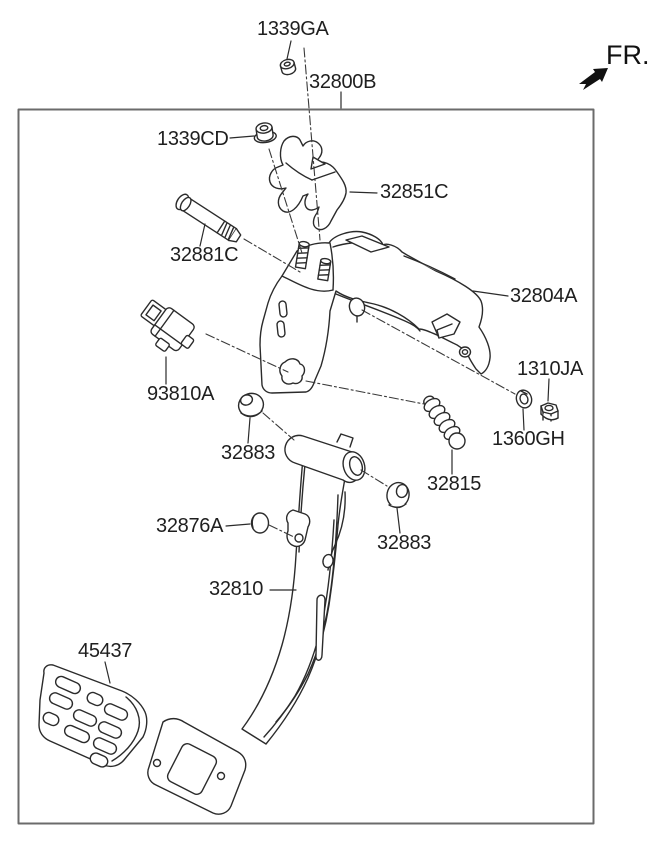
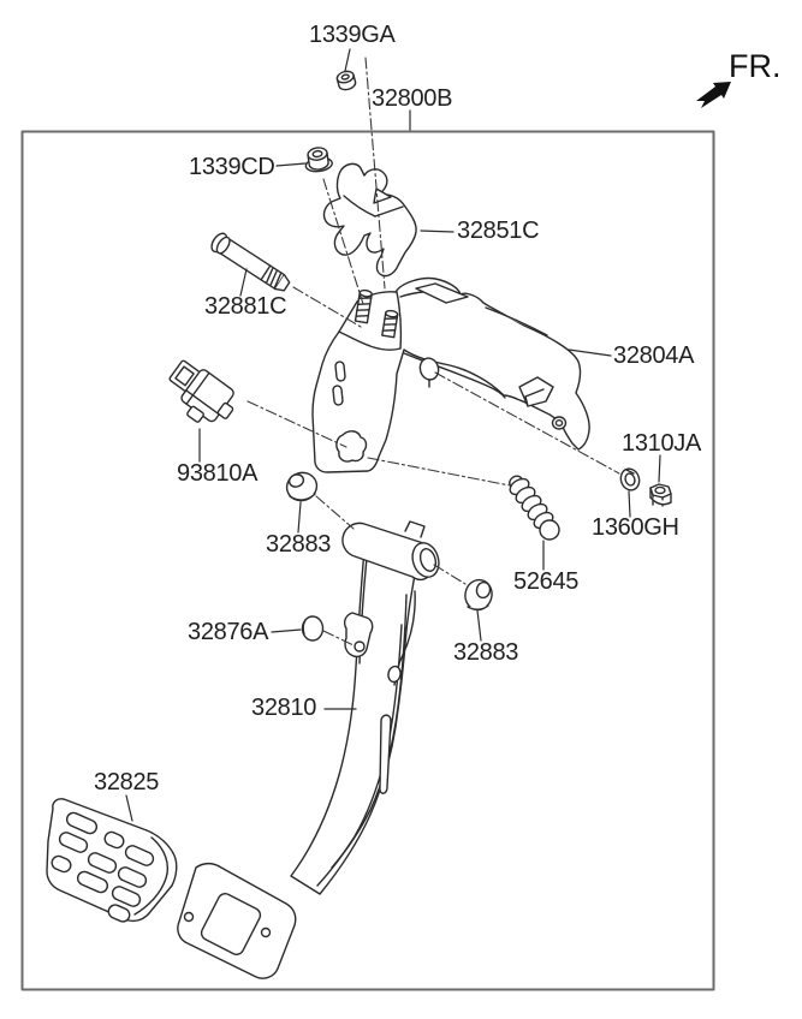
  FR.
  1339GA
  32800B
  1339CD
  32851C
  32881C
  32804A
  93810A
  1310JA
  1360GH
  32883
- 32815
+ 52645
  32883
  32876A
  32810
- 45437
+ 32825
